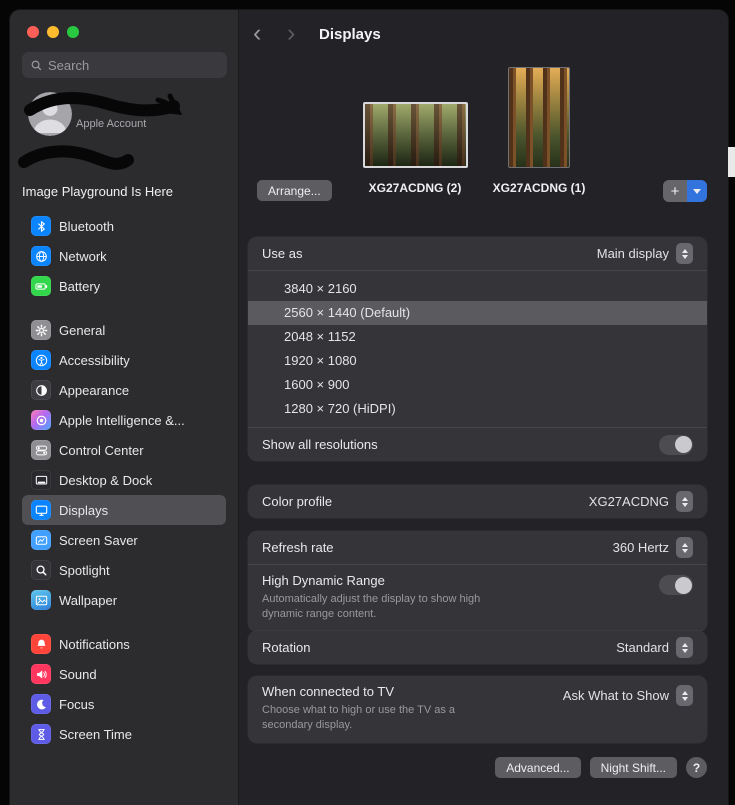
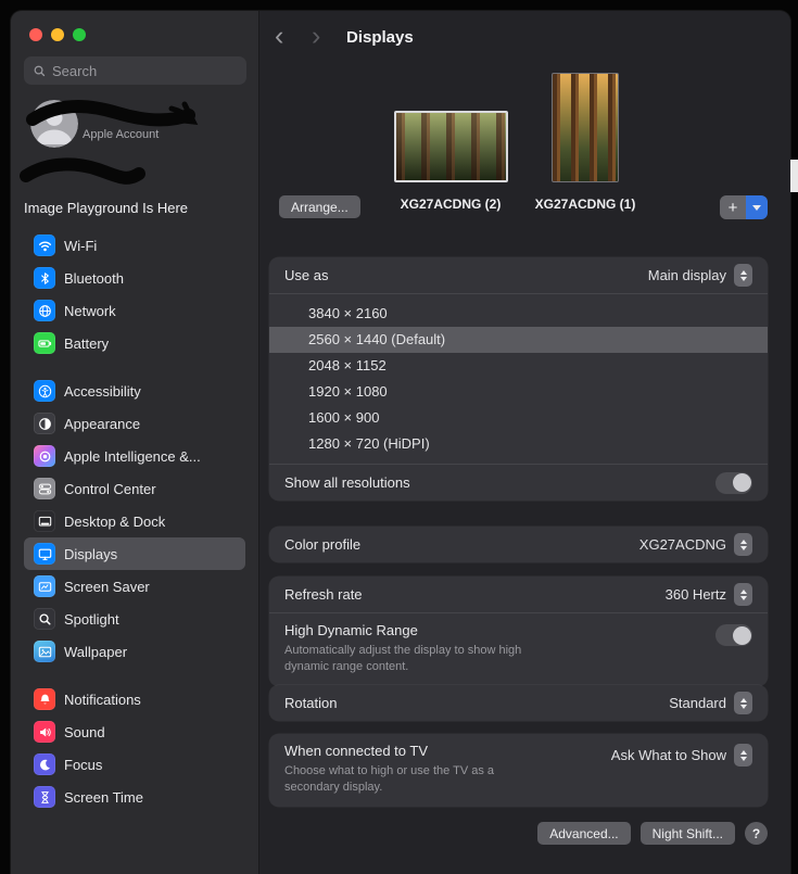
  Search
  Apple Account
  Image Playground Is Here
+ Wi-Fi
  Bluetooth
  Network
  Battery
- General
  Accessibility
  Appearance
  Apple Intelligence &...
  Control Center
  Desktop & Dock
  Displays
  Screen Saver
  Spotlight
  Wallpaper
  Notifications
  Sound
  Focus
  Screen Time
  ‹
  ›
  Displays
  XG27ACDNG (2)
  XG27ACDNG (1)
  Arrange...
  +
  Use as
  Main display
  3840 × 2160
  2560 × 1440 (Default)
  2048 × 1152
  1920 × 1080
  1600 × 900
  1280 × 720 (HiDPI)
  Show all resolutions
  Color profile
  XG27ACDNG
  Refresh rate
  360 Hertz
  High Dynamic Range
  Automatically adjust the display to show high dynamic range content.
  Rotation
  Standard
  When connected to TV
  Choose what to high or use the TV as a secondary display.
  Ask What to Show
  Advanced...
  Night Shift...
  ?
